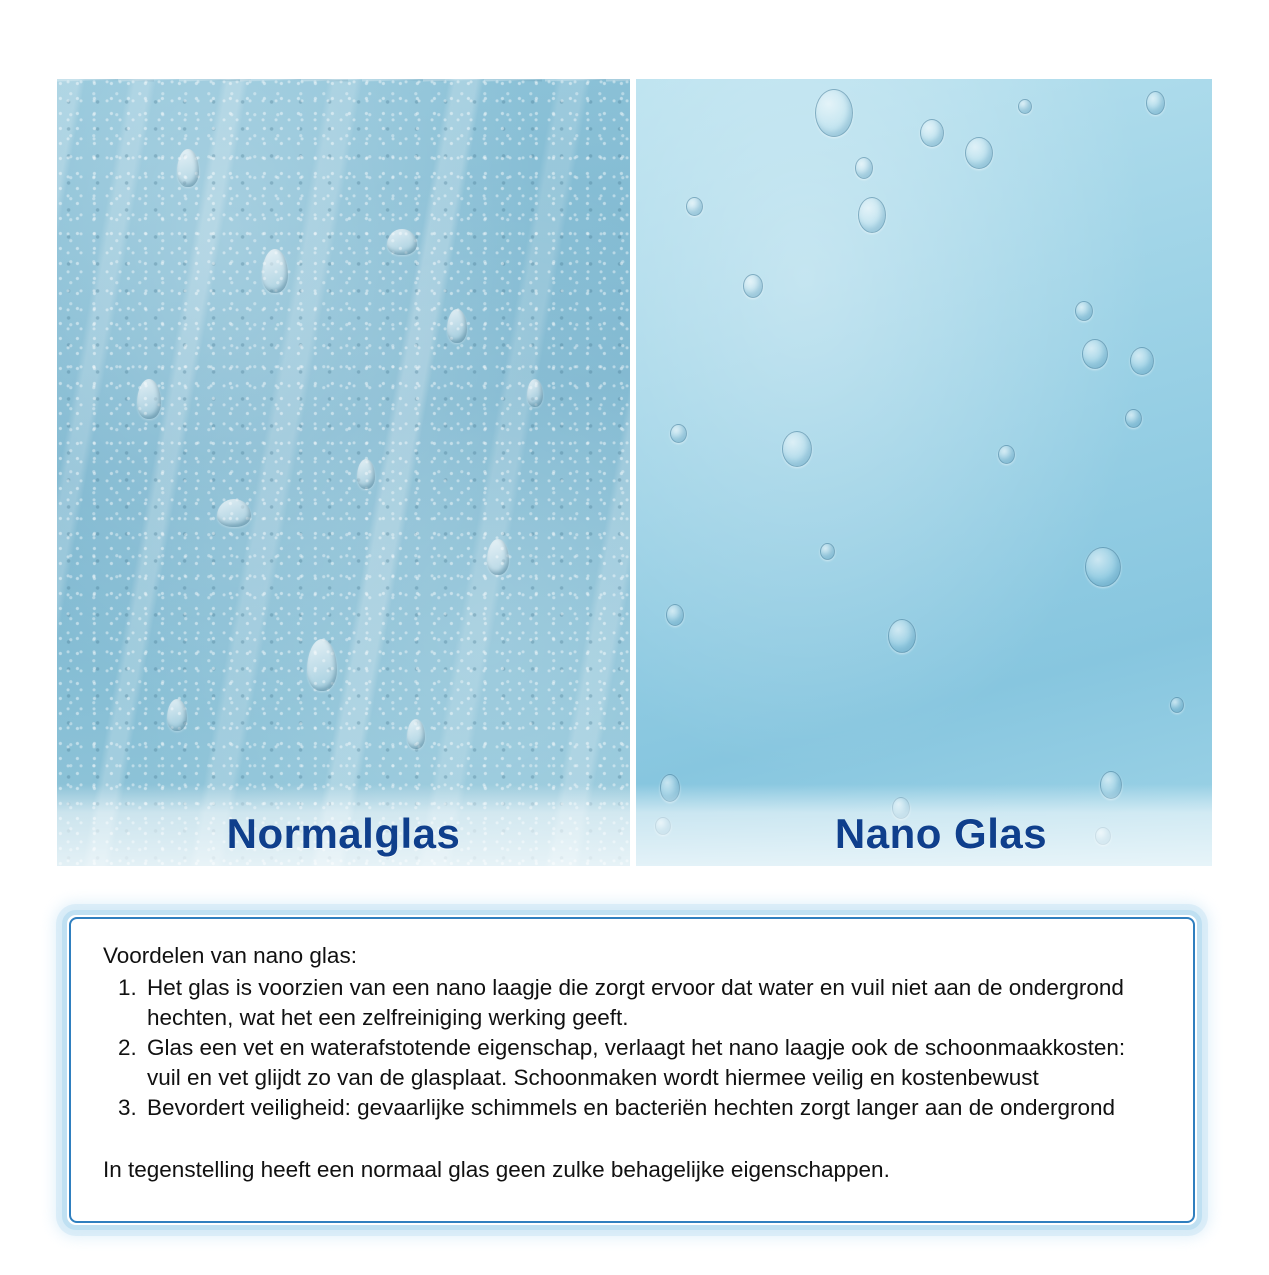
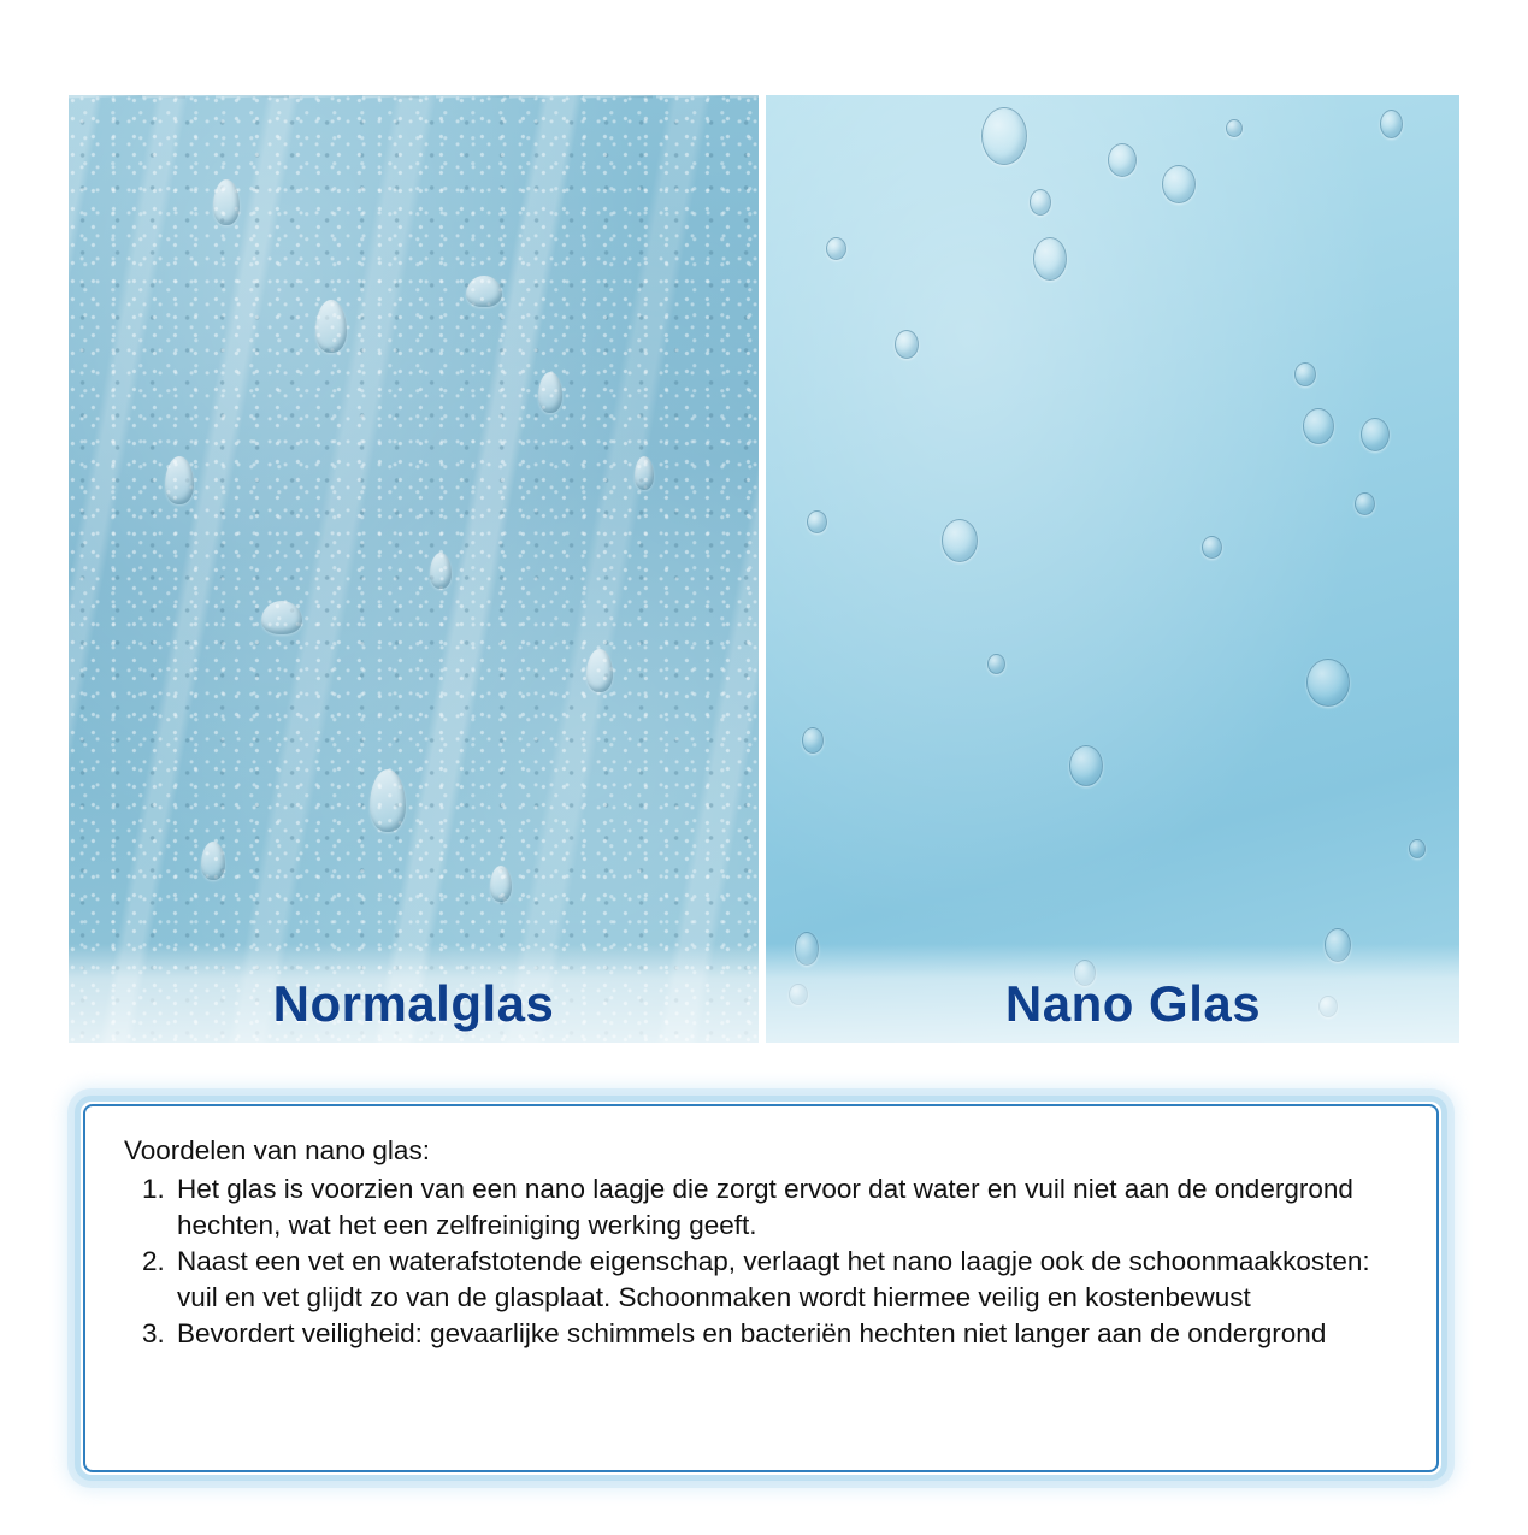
  Normalglas
  Nano Glas
  Voordelen van nano glas:
  Het glas is voorzien van een nano laagje die zorgt ervoor dat water en vuil niet aan de ondergrond hechten, wat het een zelfreiniging werking geeft.
- Glas een vet en waterafstotende eigenschap, verlaagt het nano laagje ook de schoonmaakkosten: vuil en vet glijdt zo van de glasplaat. Schoonmaken wordt hiermee veilig en kostenbewust
+ Naast een vet en waterafstotende eigenschap, verlaagt het nano laagje ook de schoonmaakkosten: vuil en vet glijdt zo van de glasplaat. Schoonmaken wordt hiermee veilig en kostenbewust
- Bevordert veiligheid: gevaarlijke schimmels en bacteriën hechten zorgt langer aan de ondergrond
+ Bevordert veiligheid: gevaarlijke schimmels en bacteriën hechten niet langer aan de ondergrond
- In tegenstelling heeft een normaal glas geen zulke behagelijke eigenschappen.
